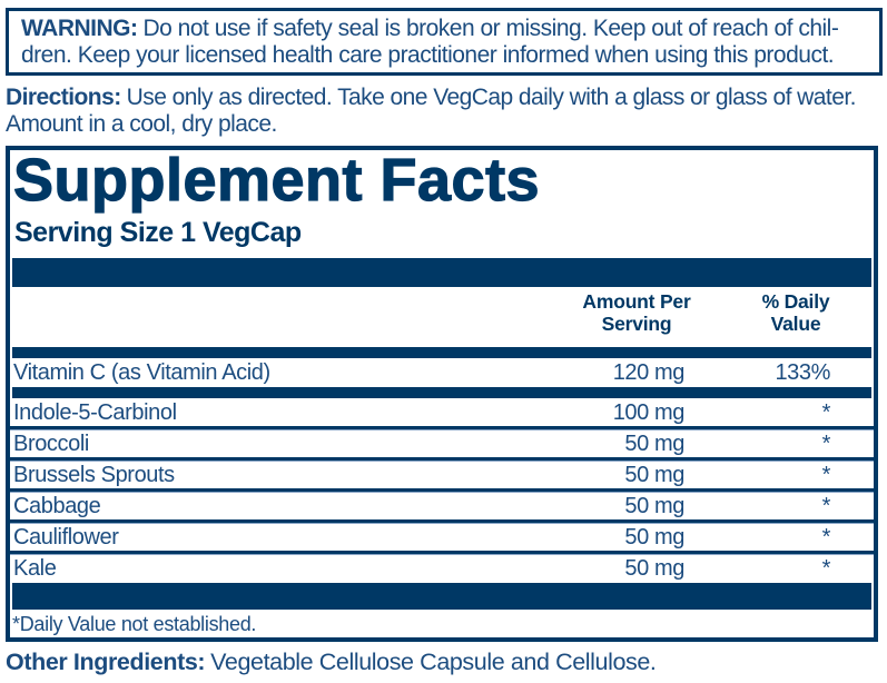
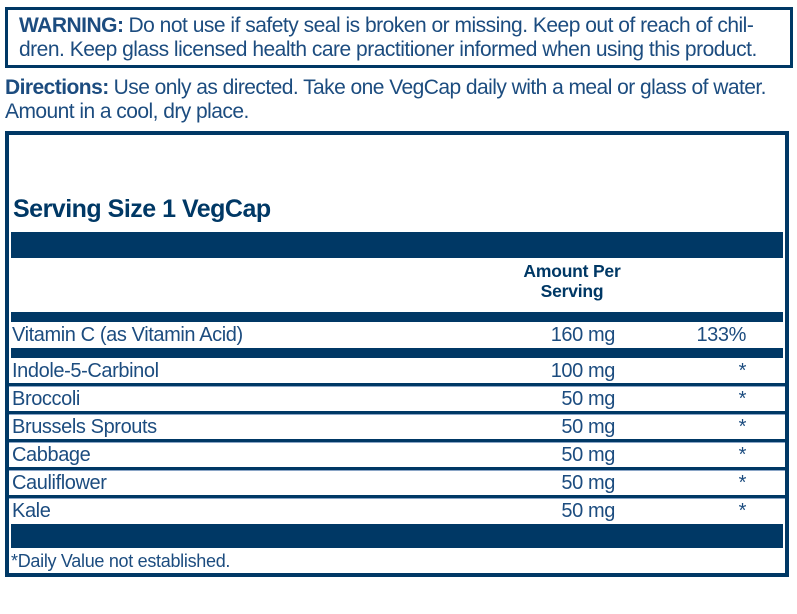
  WARNING: Do not use if safety seal is broken or missing. Keep out of reach of chil-
- dren. Keep your licensed health care practitioner informed when using this product.
+ dren. Keep glass licensed health care practitioner informed when using this product.
- Directions: Use only as directed. Take one VegCap daily with a glass or glass of water.
+ Directions: Use only as directed. Take one VegCap daily with a meal or glass of water.
  Amount in a cool, dry place.
- Supplement Facts
  Serving Size 1 VegCap
  Amount Per
  Serving
- % Daily
- Value
  Vitamin C (as Vitamin Acid)
- 120 mg
+ 160 mg
  133%
  Indole-5-Carbinol
  100 mg
  *
  Broccoli
  50 mg
  *
  Brussels Sprouts
  50 mg
  *
  Cabbage
  50 mg
  *
  Cauliflower
  50 mg
  *
  Kale
  50 mg
  *
  *Daily Value not established.
- Other Ingredients: Vegetable Cellulose Capsule and Cellulose.
